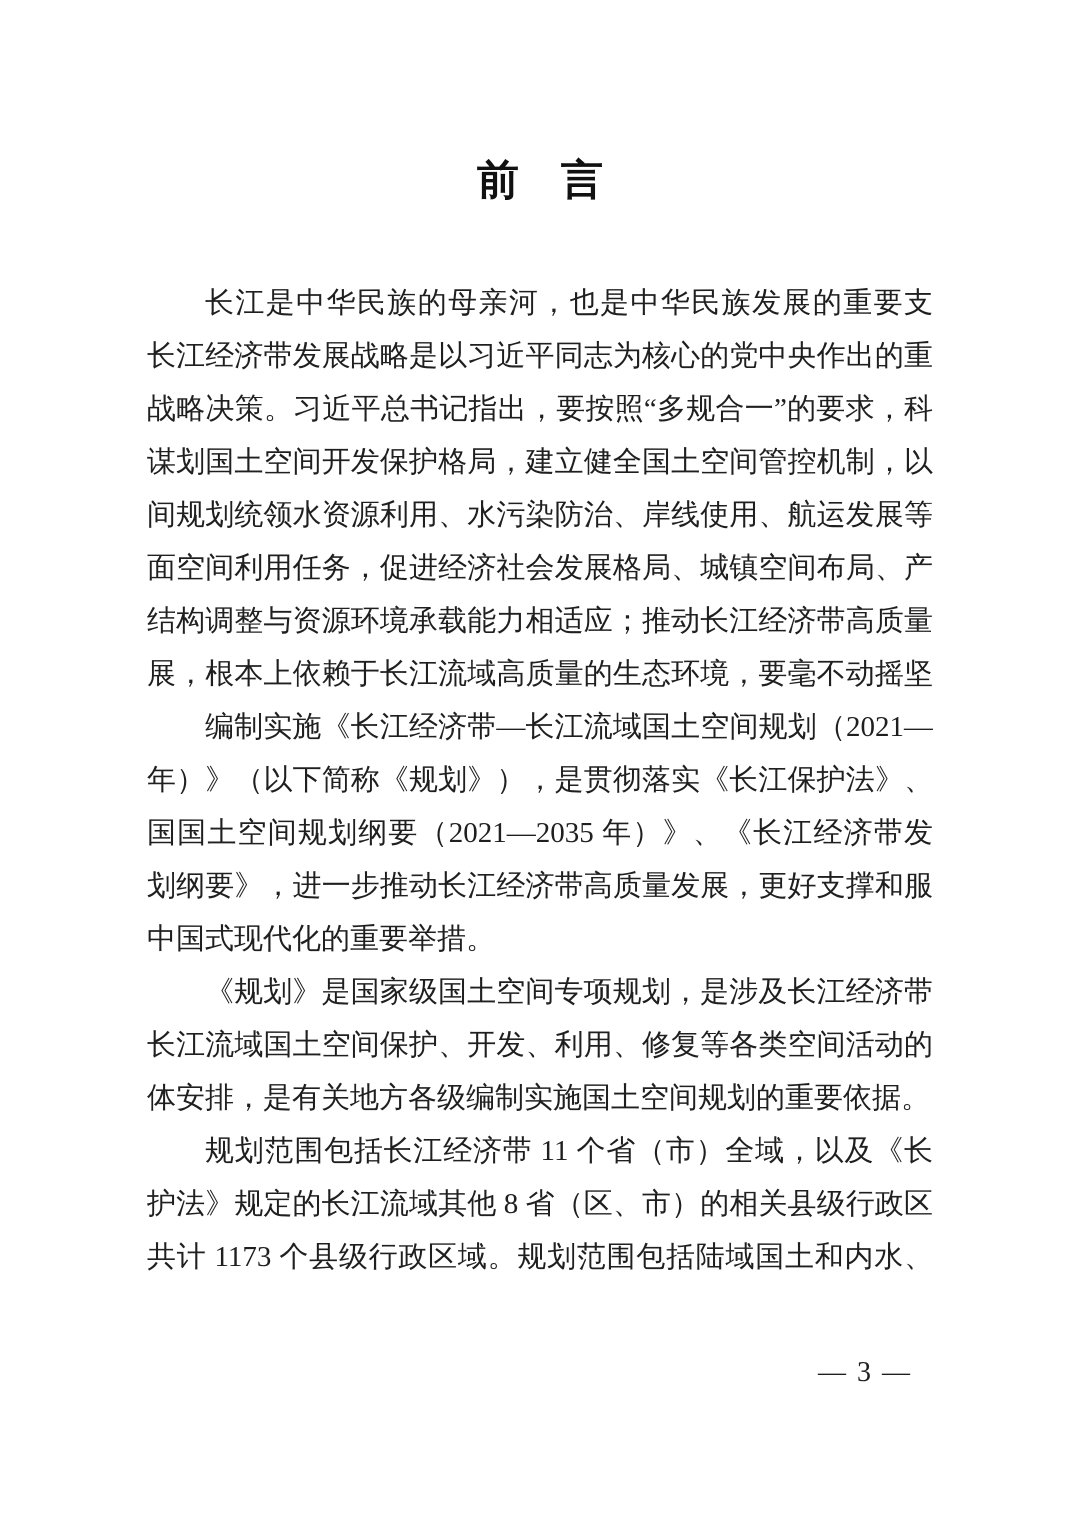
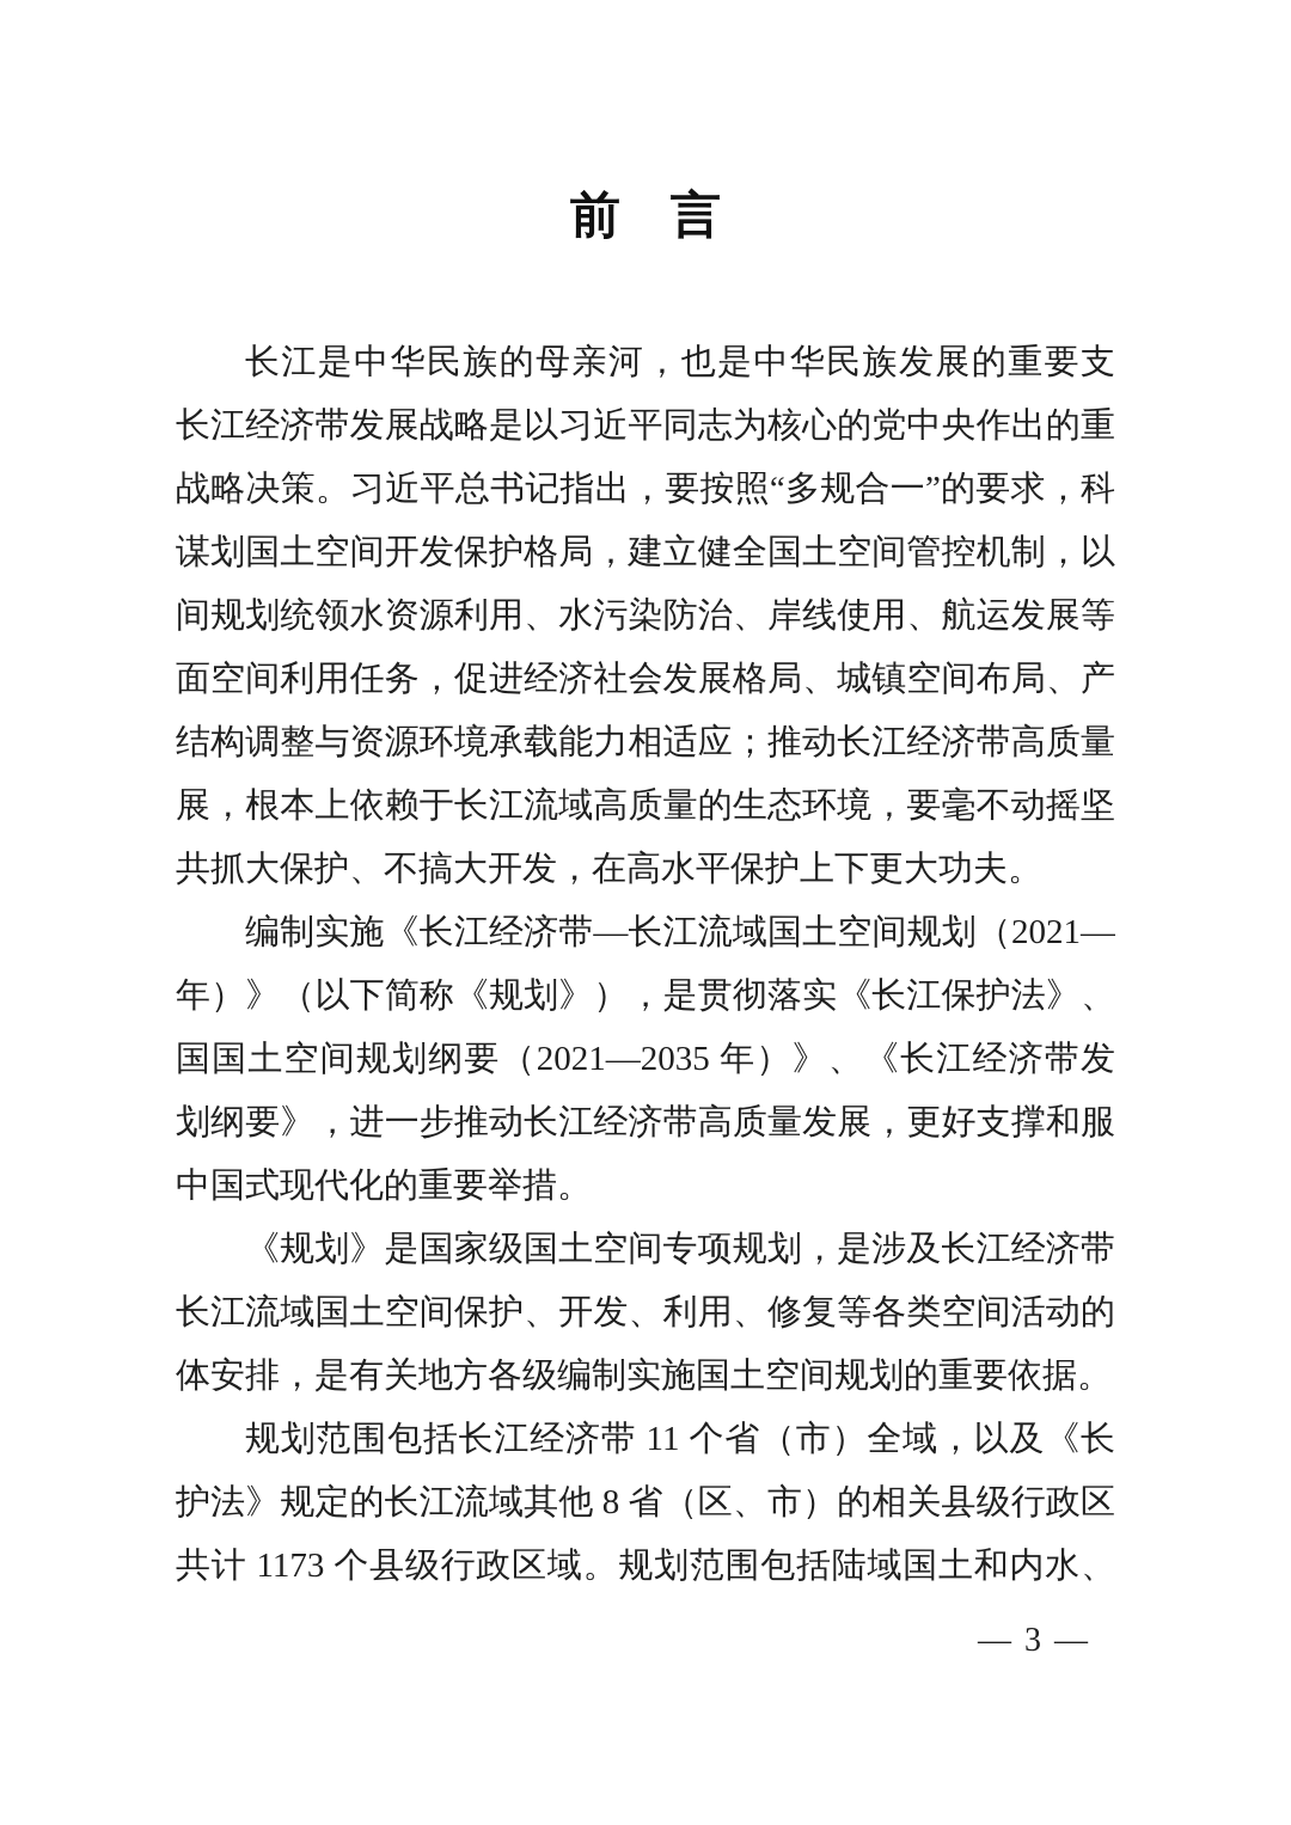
  前 言
  长江是中华民族的母亲河，也是中华民族发展的重要支
  长江经济带发展战略是以习近平同志为核心的党中央作出的重
  战略决策。习近平总书记指出，要按照“多规合一”的要求，科
  谋划国土空间开发保护格局，建立健全国土空间管控机制，以
  间规划统领水资源利用、水污染防治、岸线使用、航运发展等
  面空间利用任务，促进经济社会发展格局、城镇空间布局、产
  结构调整与资源环境承载能力相适应；推动长江经济带高质量
  展，根本上依赖于长江流域高质量的生态环境，要毫不动摇坚
+ 共抓大保护、不搞大开发，在高水平保护上下更大功夫。
  编制实施《长江经济带—长江流域国土空间规划（2021—
  年）》（以下简称《规划》），是贯彻落实《长江保护法》、
  国国土空间规划纲要（2021—2035 年）》、《长江经济带发
  划纲要》，进一步推动长江经济带高质量发展，更好支撑和服
  中国式现代化的重要举措。
  《规划》是国家级国土空间专项规划，是涉及长江经济带
  长江流域国土空间保护、开发、利用、修复等各类空间活动的
  体安排，是有关地方各级编制实施国土空间规划的重要依据。
  规划范围包括长江经济带 11 个省（市）全域，以及《长
  护法》规定的长江流域其他 8 省（区、市）的相关县级行政区
  共计 1173 个县级行政区域。规划范围包括陆域国土和内水、
  — 3 —
